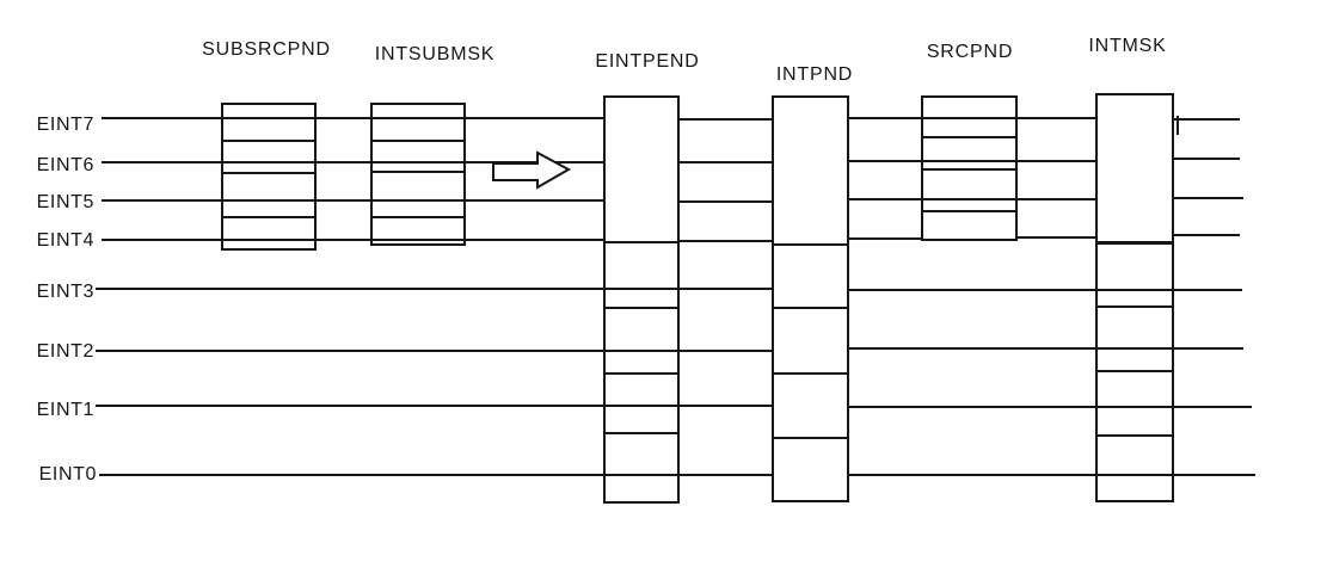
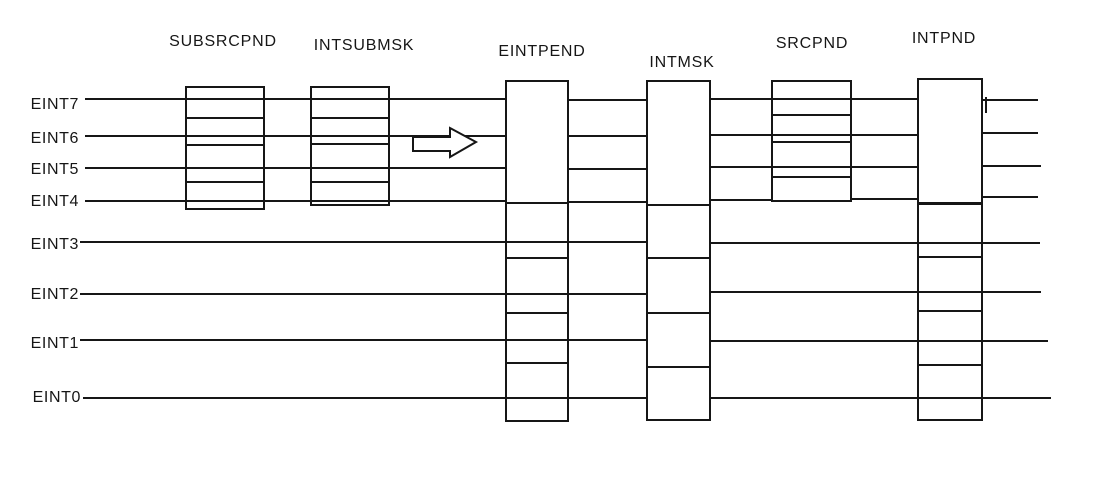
  EINT7
  EINT6
  EINT5
  EINT4
  EINT3
  EINT2
  EINT1
  EINT0
  SUBSRCPND
  INTSUBMSK
  EINTPEND
- INTPND
+ INTMSK
  SRCPND
- INTMSK
+ INTPND
